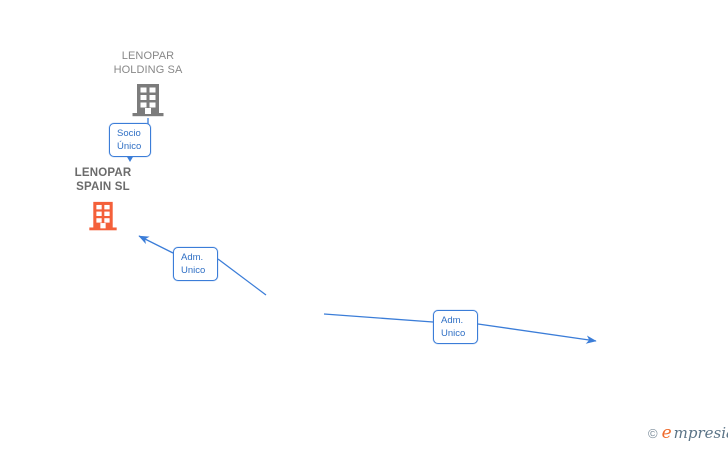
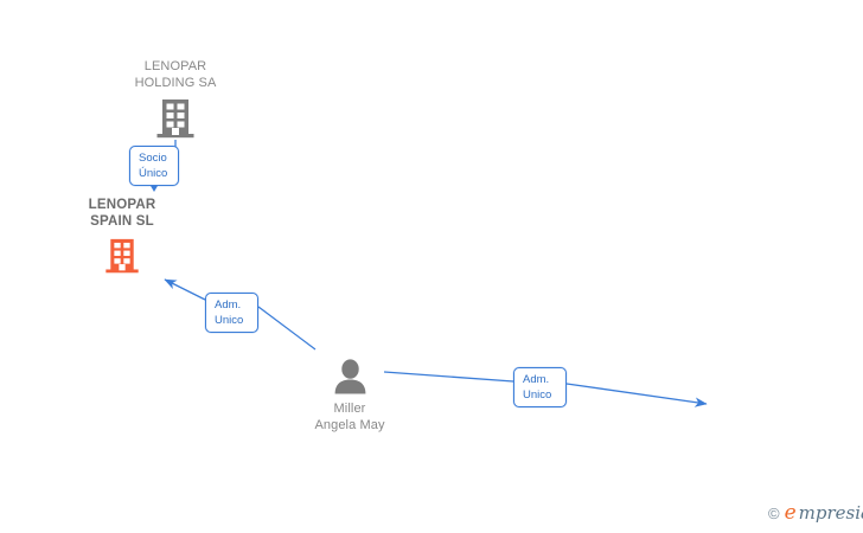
  LENOPAR
  HOLDING SA
  Socio
  Único
  LENOPAR
  SPAIN SL
  Adm.
  Unico
+ Miller
+ Angela May
  Adm.
  Unico
  ©
  e
  mpresi
